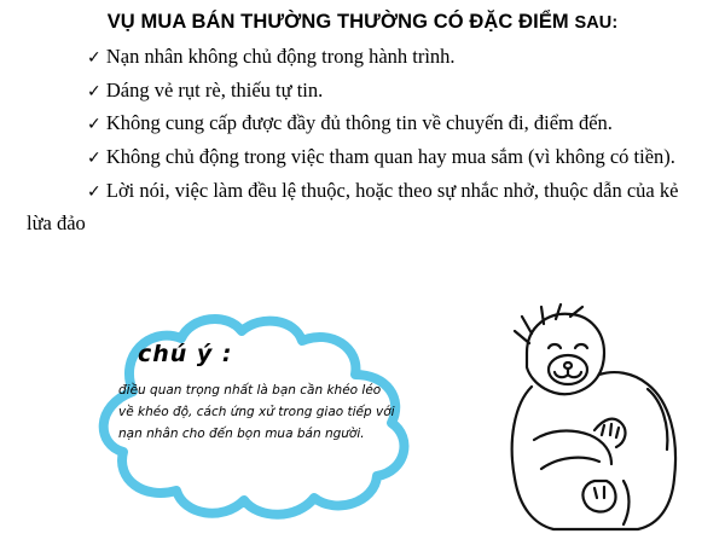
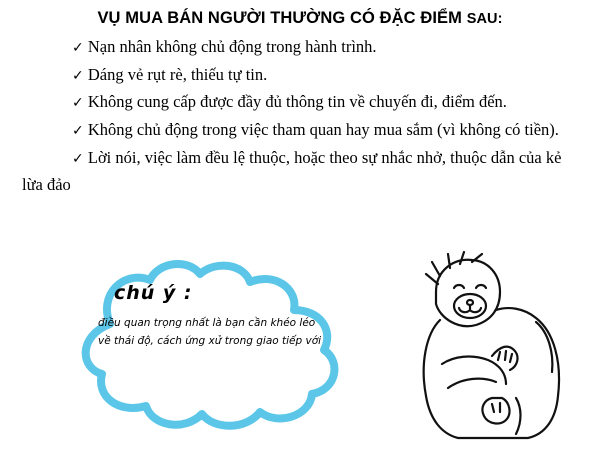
- VỤ MUA BÁN THƯỜNG THƯỜNG CÓ ĐẶC ĐIỂM SAU:
+ VỤ MUA BÁN NGƯỜI THƯỜNG CÓ ĐẶC ĐIỂM SAU:
  ✓ Nạn nhân không chủ động trong hành trình.
  ✓ Dáng vẻ rụt rè, thiếu tự tin.
  ✓ Không cung cấp được đầy đủ thông tin về chuyến đi, điểm đến.
  ✓ Không chủ động trong việc tham quan hay mua sắm (vì không có tiền).
  ✓ Lời nói, việc làm đều lệ thuộc, hoặc theo sự nhắc nhở, thuộc dẫn của kẻ lừa đảo
  chú ý :
  điều quan trọng nhất là bạn cần khéo léo
- về khéo độ, cách ứng xử trong giao tiếp với
+ về thái độ, cách ứng xử trong giao tiếp với
- nạn nhân cho đến bọn mua bán người.
